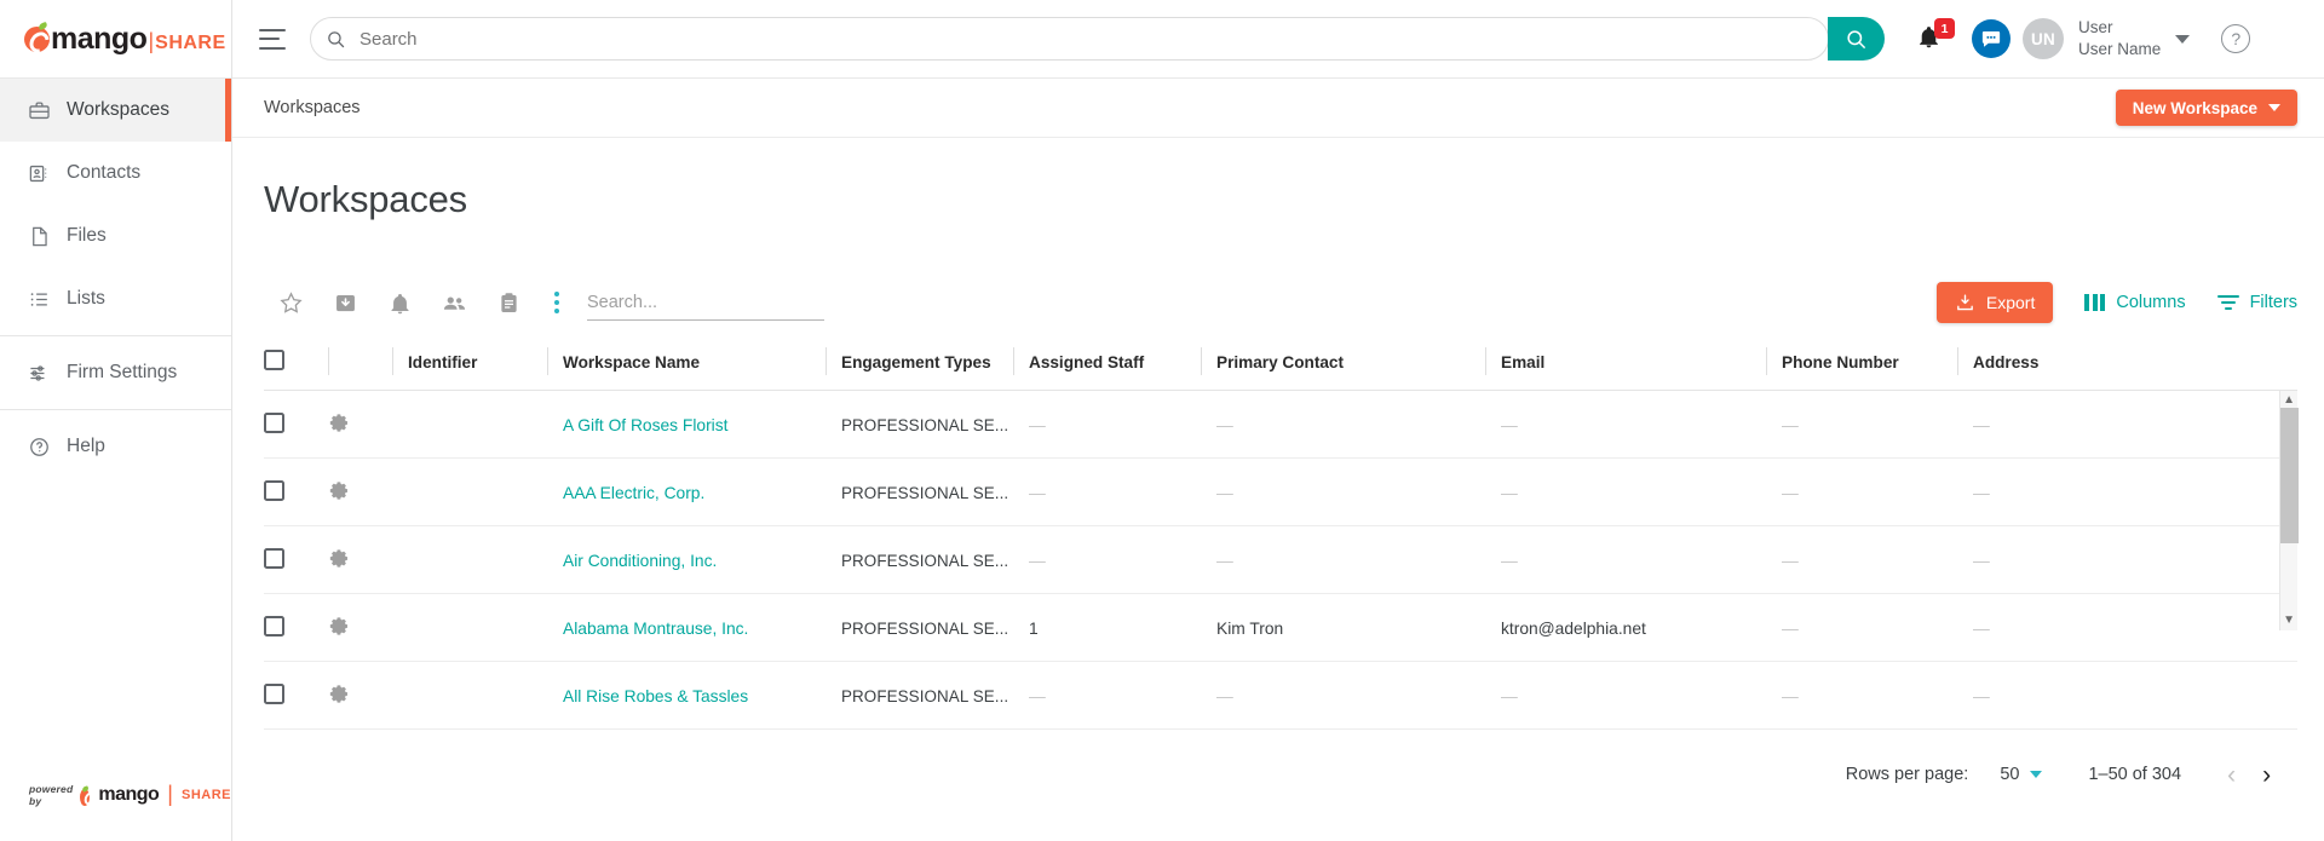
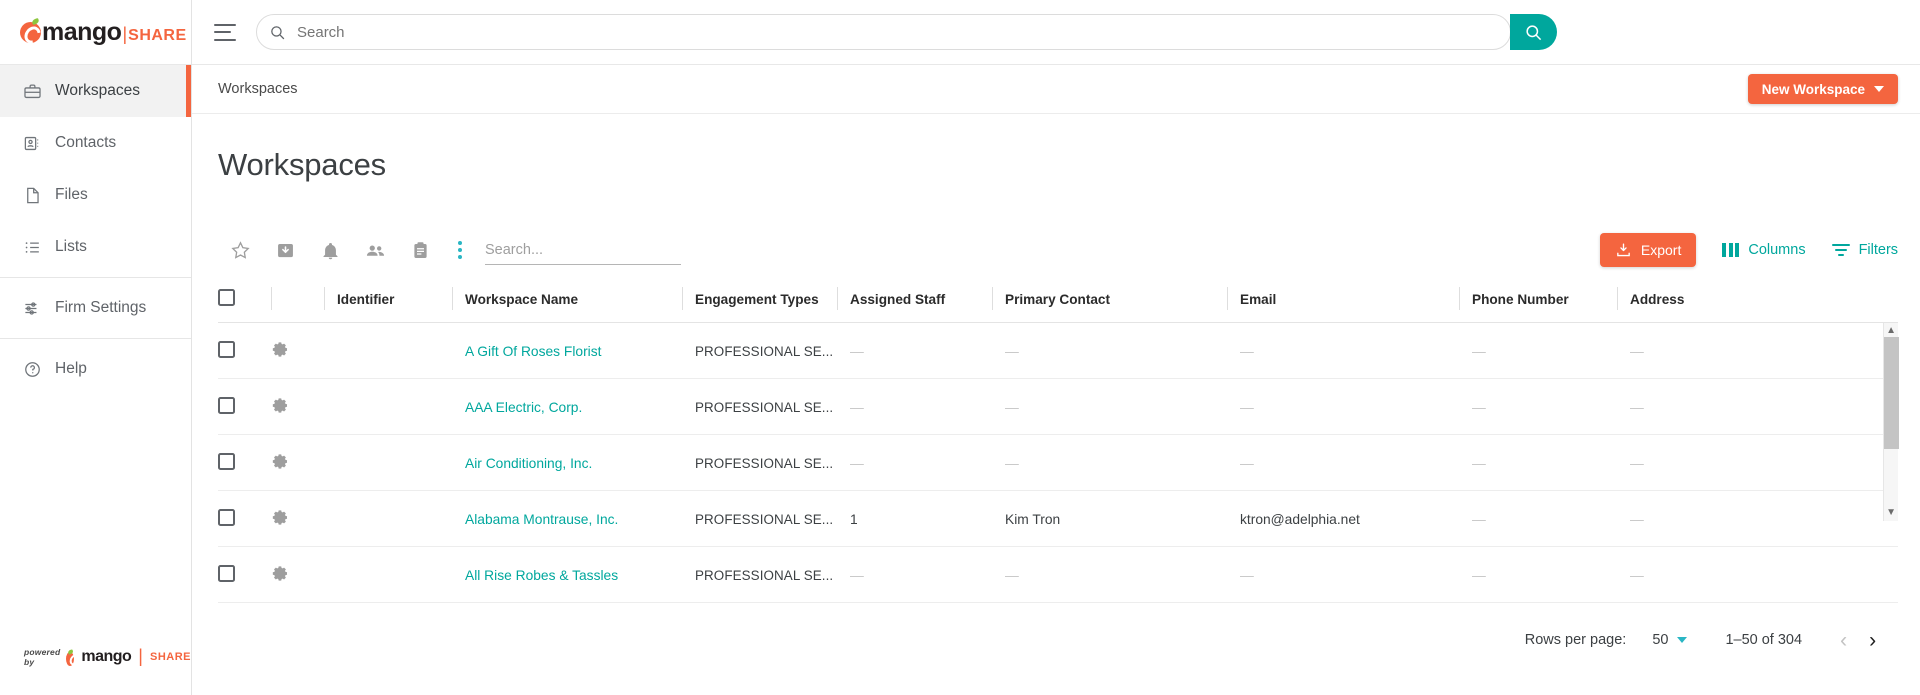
  mango
  |
  SHARE
  Workspaces
  Contacts
  Files
  Lists
  Firm Settings
  Help
  powered by
  mango
  |
  SHARE
  Search
- 1
- UN
- User
- User Name
- ?
  Workspaces
  New Workspace
  Workspaces
  Search...
  Export
  Columns
  Filters
  		Identifier	Workspace Name	Engagement Types	Assigned Staff	Primary Contact	Email	Phone Number	Address
  			A Gift Of Roses Florist	PROFESSIONAL SE...	—	—	—	—	—
  			AAA Electric, Corp.	PROFESSIONAL SE...	—	—	—	—	—
  			Air Conditioning, Inc.	PROFESSIONAL SE...	—	—	—	—	—
  			Alabama Montrause, Inc.	PROFESSIONAL SE...	1	Kim Tron	ktron@adelphia.net	—	—
  			All Rise Robes & Tassles	PROFESSIONAL SE...	—	—	—	—	—
  ▲
  ▼
  Rows per page:
  50
  1–50 of 304
  ‹
  ›
